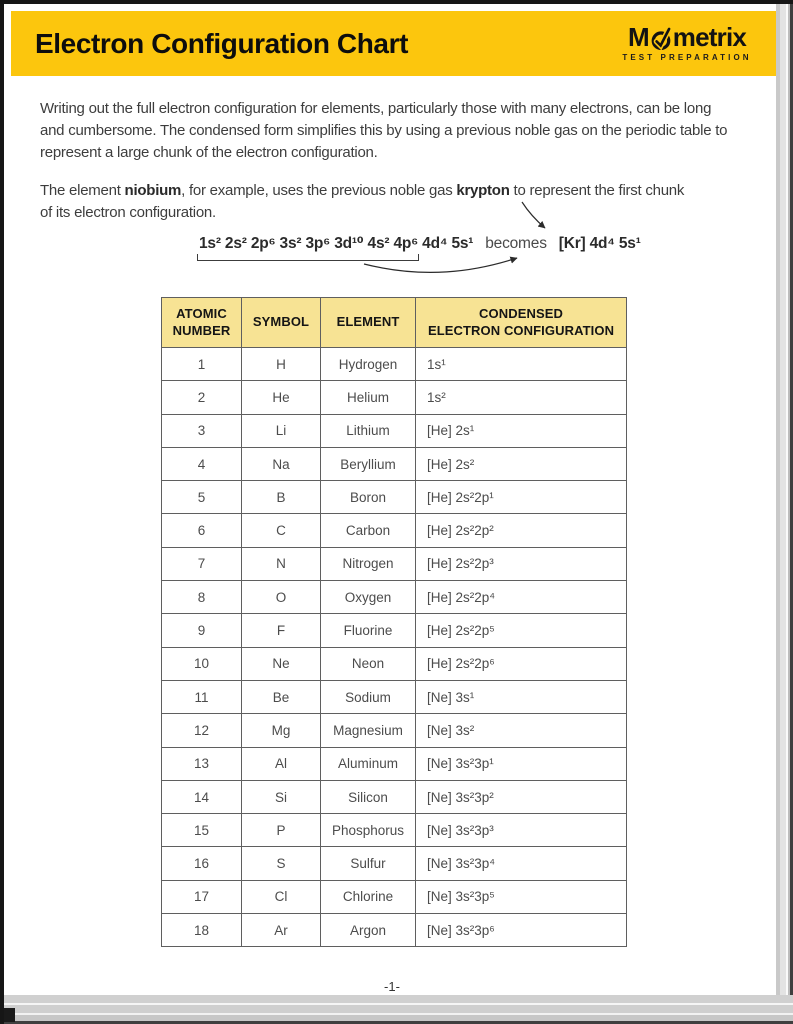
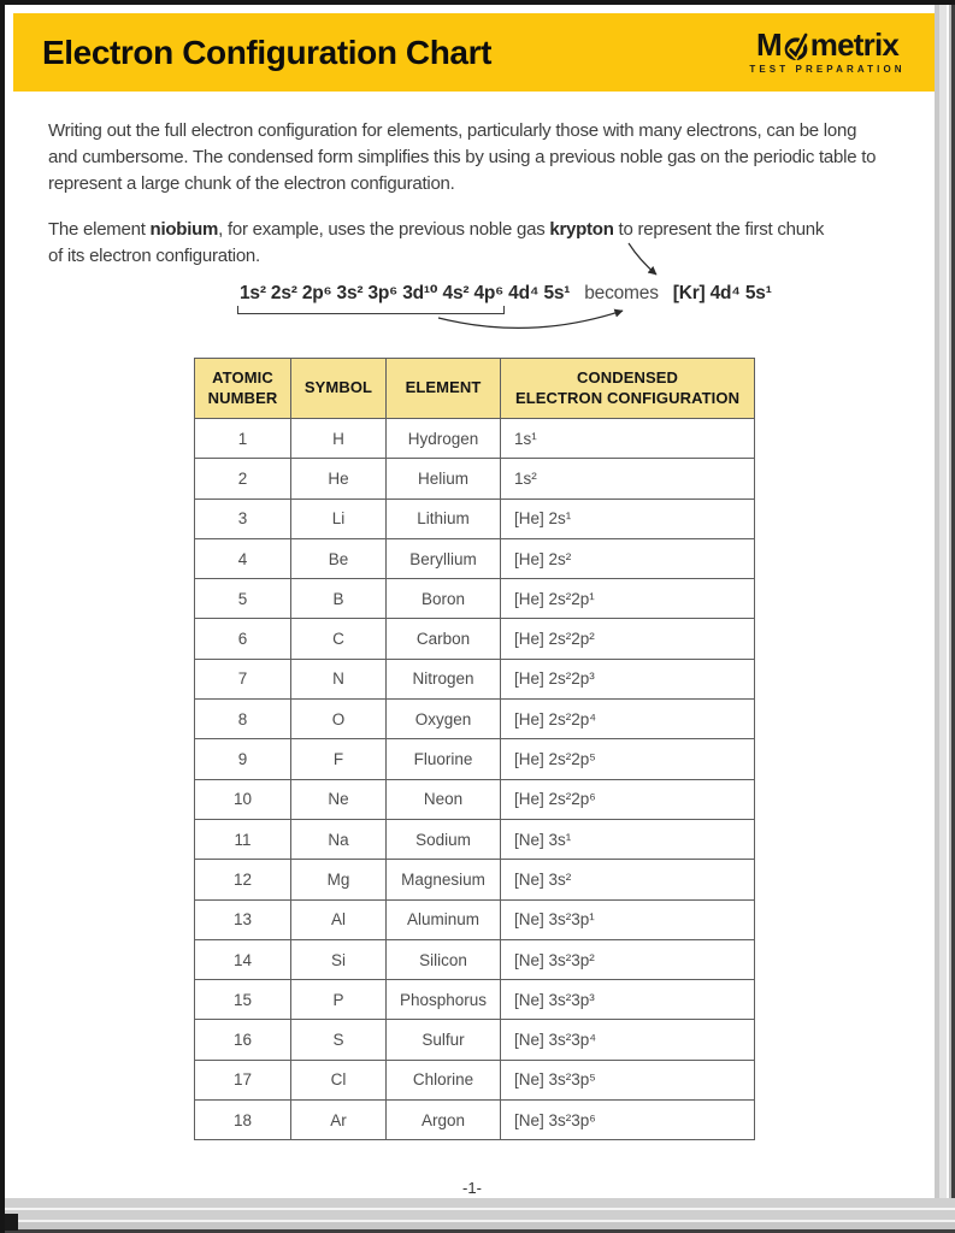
  Electron Configuration Chart
  M
  metrix
  TEST PREPARATION
  Writing out the full electron configuration for elements, particularly those with many electrons, can be long
  and cumbersome. The condensed form simplifies this by using a previous noble gas on the periodic table to
  represent a large chunk of the electron configuration.
  The element niobium, for example, uses the previous noble gas krypton to represent the first chunk
  of its electron configuration.
  1s² 2s² 2p⁶ 3s² 3p⁶ 3d¹⁰ 4s² 4p⁶ 4d⁴ 5s¹ becomes [Kr] 4d⁴ 5s¹
  ATOMIC NUMBER	SYMBOL	ELEMENT	CONDENSED ELECTRON CONFIGURATION
  1	H	Hydrogen	1s¹
  2	He	Helium	1s²
  3	Li	Lithium	[He] 2s¹
- 4	Na	Beryllium	[He] 2s²
+ 4	Be	Beryllium	[He] 2s²
  5	B	Boron	[He] 2s²2p¹
  6	C	Carbon	[He] 2s²2p²
  7	N	Nitrogen	[He] 2s²2p³
  8	O	Oxygen	[He] 2s²2p⁴
  9	F	Fluorine	[He] 2s²2p⁵
  10	Ne	Neon	[He] 2s²2p⁶
- 11	Be	Sodium	[Ne] 3s¹
+ 11	Na	Sodium	[Ne] 3s¹
  12	Mg	Magnesium	[Ne] 3s²
  13	Al	Aluminum	[Ne] 3s²3p¹
  14	Si	Silicon	[Ne] 3s²3p²
  15	P	Phosphorus	[Ne] 3s²3p³
  16	S	Sulfur	[Ne] 3s²3p⁴
  17	Cl	Chlorine	[Ne] 3s²3p⁵
  18	Ar	Argon	[Ne] 3s²3p⁶
  -1-
